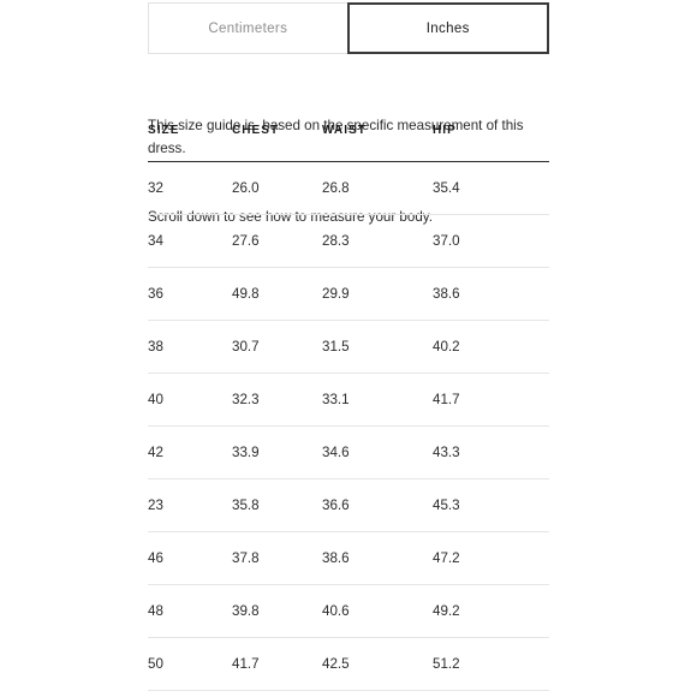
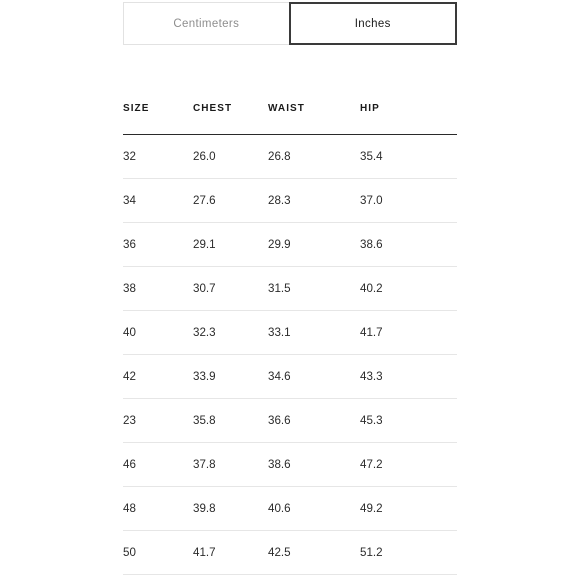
  Centimeters
  Inches
- This size guide is based on the specific measurement of this dress.
- Scroll down to see how to measure your body.
  SIZE	CHEST	WAIST	HIP
  32	26.0	26.8	35.4
  34	27.6	28.3	37.0
- 36	49.8	29.9	38.6
+ 36	29.1	29.9	38.6
  38	30.7	31.5	40.2
  40	32.3	33.1	41.7
  42	33.9	34.6	43.3
  23	35.8	36.6	45.3
  46	37.8	38.6	47.2
  48	39.8	40.6	49.2
  50	41.7	42.5	51.2
